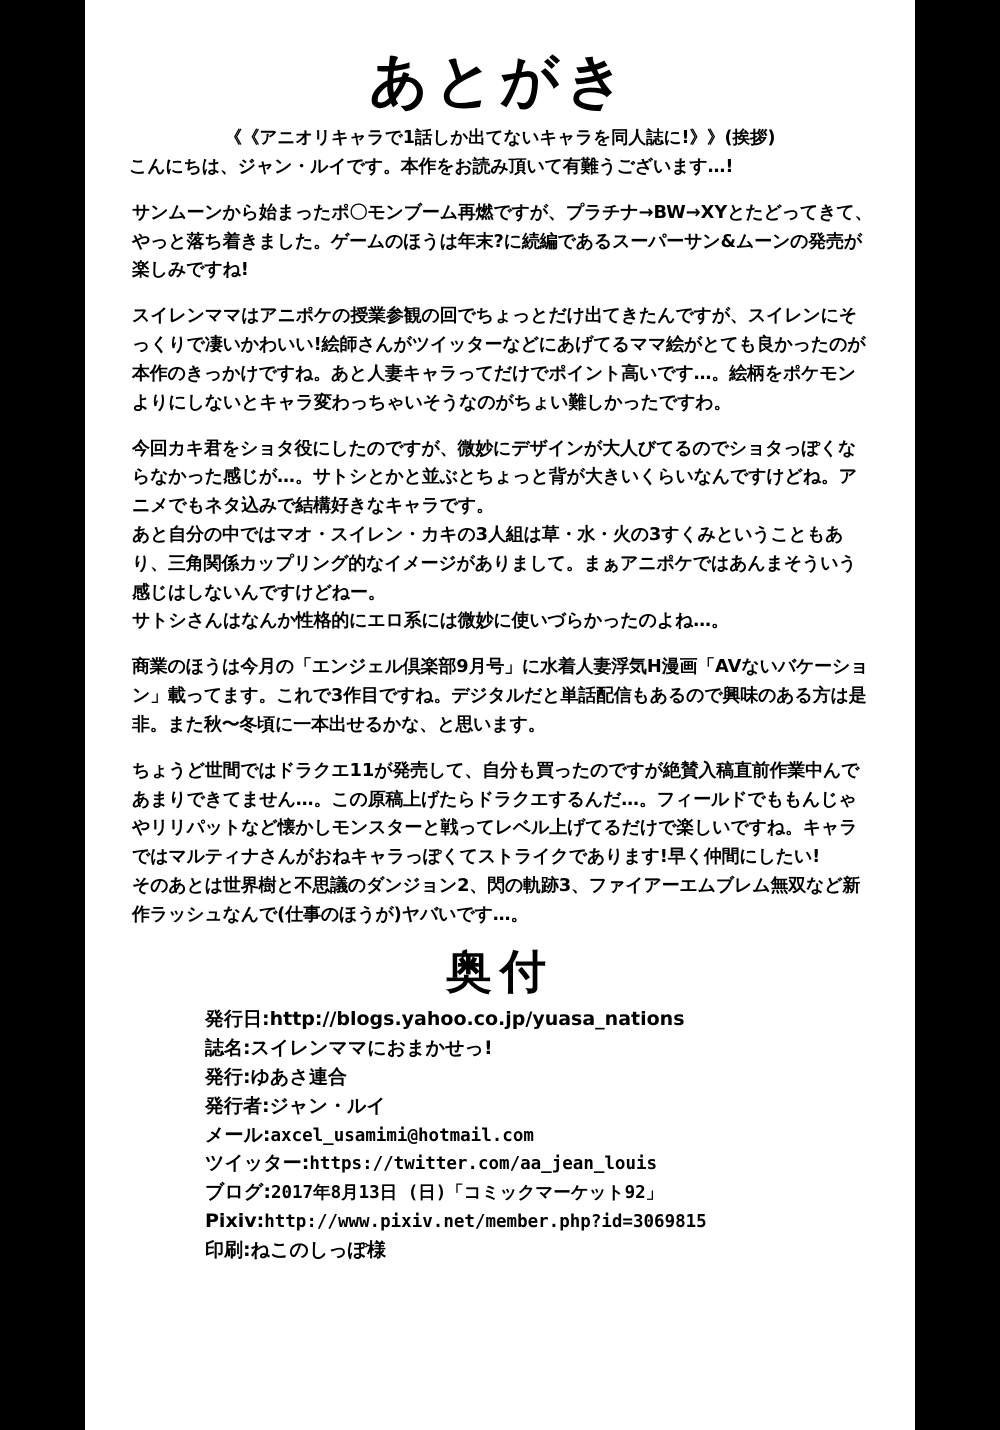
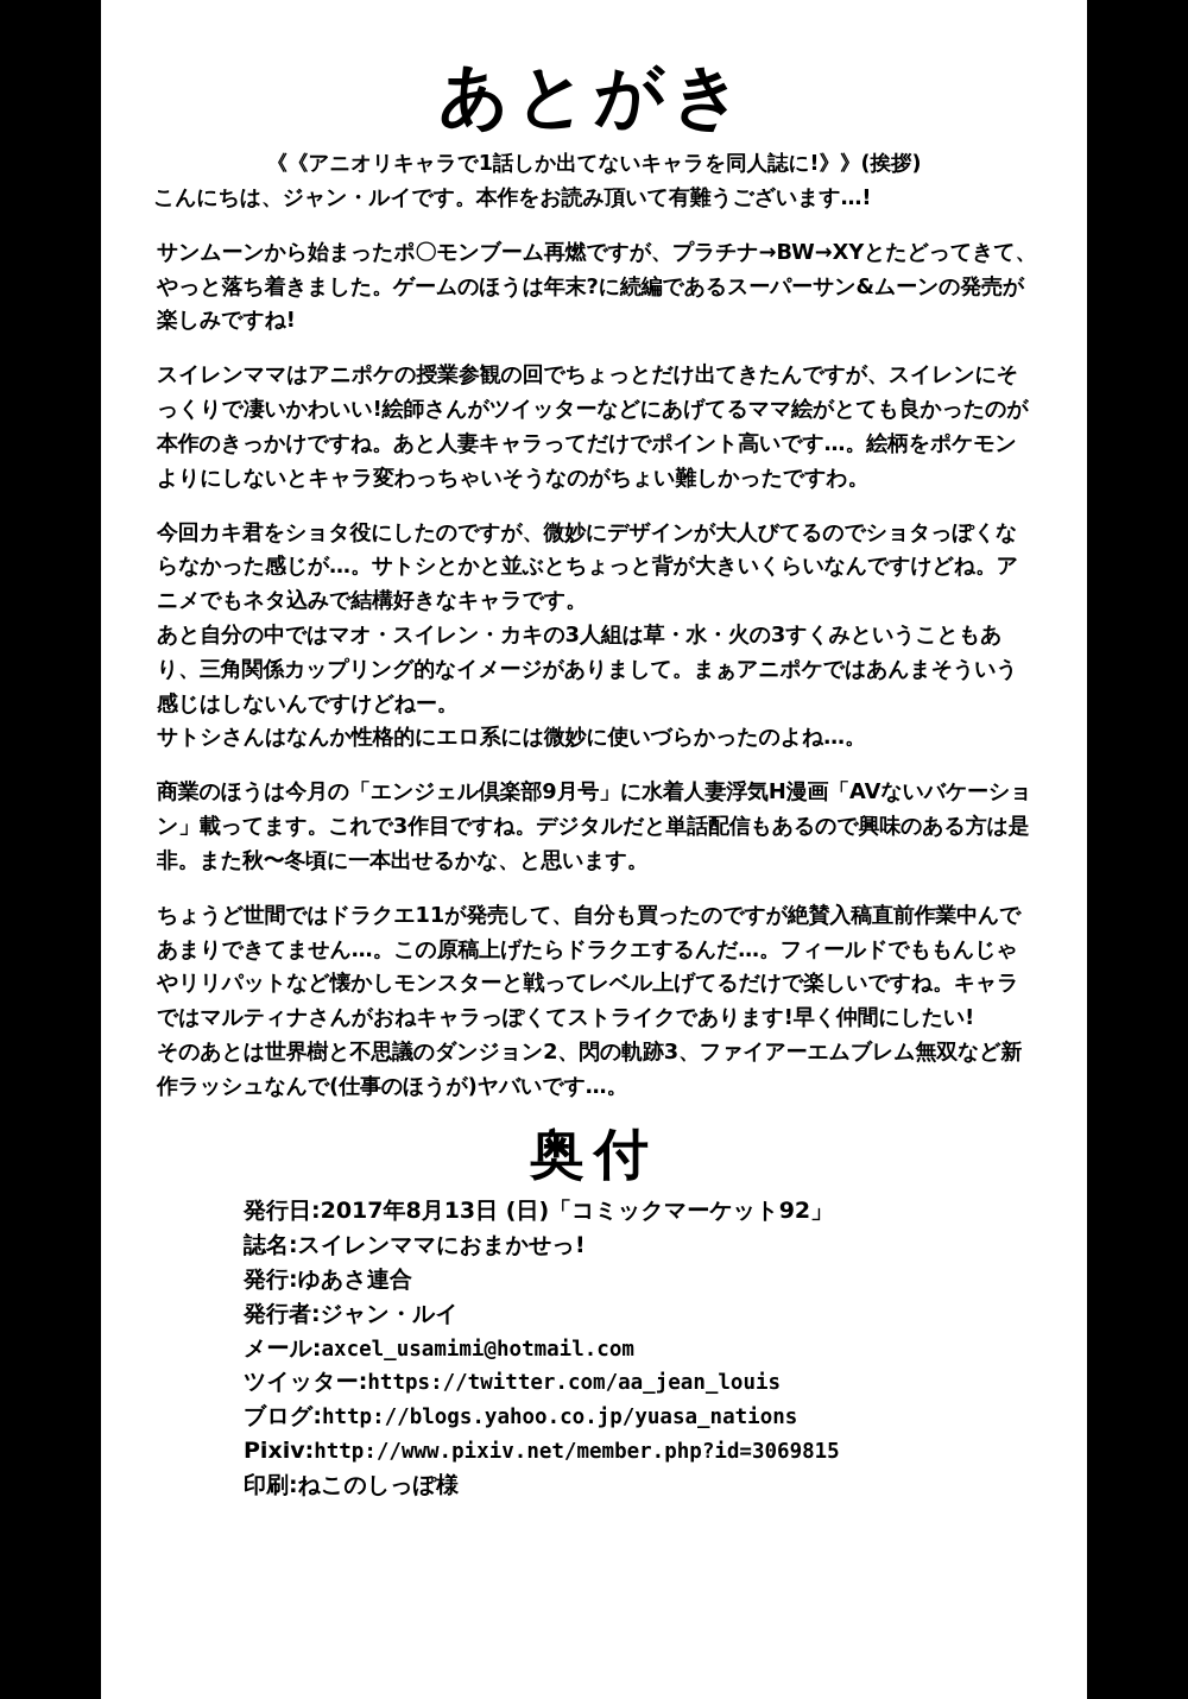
  あとがき
  《《アニオリキャラで1話しか出てないキャラを同人誌に!》》(挨拶)
  こんにちは、ジャン・ルイです。本作をお読み頂いて有難うございます…!
  サンムーンから始まったポ〇モンブーム再燃ですが、プラチナ→BW→XYとたどってきて、やっと落ち着きました。ゲームのほうは年末?に続編であるスーパーサン&ムーンの発売が楽しみですね!
  スイレンママはアニポケの授業参観の回でちょっとだけ出てきたんですが、スイレンにそっくりで凄いかわいい!絵師さんがツイッターなどにあげてるママ絵がとても良かったのが本作のきっかけですね。あと人妻キャラってだけでポイント高いです…。絵柄をポケモンよりにしないとキャラ変わっちゃいそうなのがちょい難しかったですわ。
  今回カキ君をショタ役にしたのですが、微妙にデザインが大人びてるのでショタっぽくならなかった感じが…。サトシとかと並ぶとちょっと背が大きいくらいなんですけどね。アニメでもネタ込みで結構好きなキャラです。
  あと自分の中ではマオ・スイレン・カキの3人組は草・水・火の3すくみということもあり、三角関係カップリング的なイメージがありまして。まぁアニポケではあんまそういう感じはしないんですけどねー。
  サトシさんはなんか性格的にエロ系には微妙に使いづらかったのよね…。
  商業のほうは今月の「エンジェル倶楽部9月号」に水着人妻浮気H漫画「AVないバケーション」載ってます。これで3作目ですね。デジタルだと単話配信もあるので興味のある方は是非。また秋〜冬頃に一本出せるかな、と思います。
  ちょうど世間ではドラクエ11が発売して、自分も買ったのですが絶賛入稿直前作業中んであまりできてません…。この原稿上げたらドラクエするんだ…。フィールドでももんじゃやリリパットなど懐かしモンスターと戦ってレベル上げてるだけで楽しいですね。キャラではマルティナさんがおねキャラっぽくてストライクであります!早く仲間にしたい!
  そのあとは世界樹と不思議のダンジョン2、閃の軌跡3、ファイアーエムブレム無双など新作ラッシュなんで(仕事のほうが)ヤバいです…。
  奥付
- 発行日:http://blogs.yahoo.co.jp/yuasa_nations
+ 発行日:2017年8月13日 (日)「コミックマーケット92」
  誌名:スイレンママにおまかせっ!
  発行:ゆあさ連合
  発行者:ジャン・ルイ
  メール:axcel_usamimi@hotmail.com
  ツイッター:https://twitter.com/aa_jean_louis
- ブログ:2017年8月13日 (日)「コミックマーケット92」
+ ブログ:http://blogs.yahoo.co.jp/yuasa_nations
  Pixiv:http://www.pixiv.net/member.php?id=3069815
  印刷:ねこのしっぽ様
